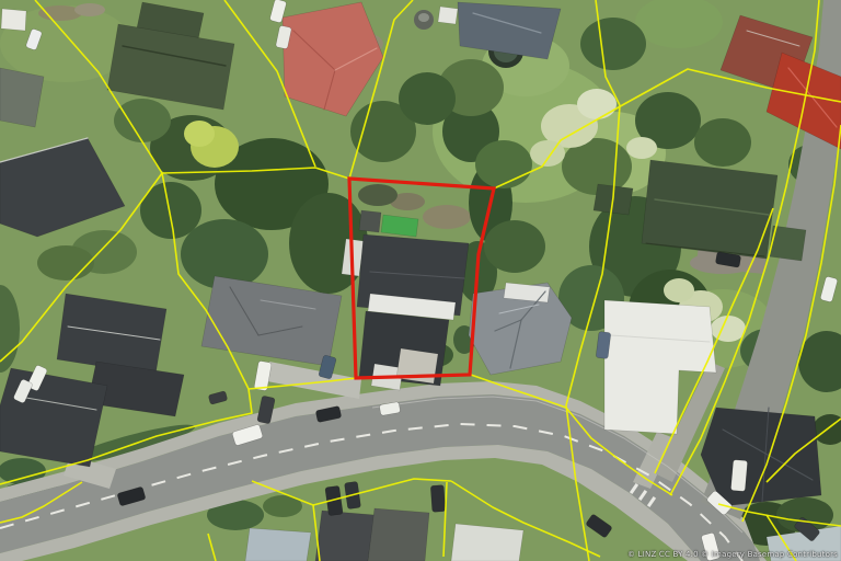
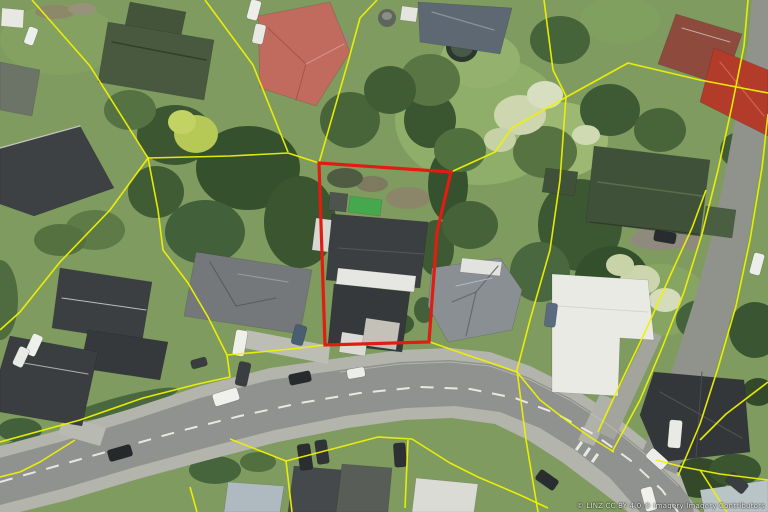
- © LINZ CC BY 4.0 © Imagery Basemap Contributors
+ © LINZ CC BY 4.0 © Imagery Imagery Contributors
